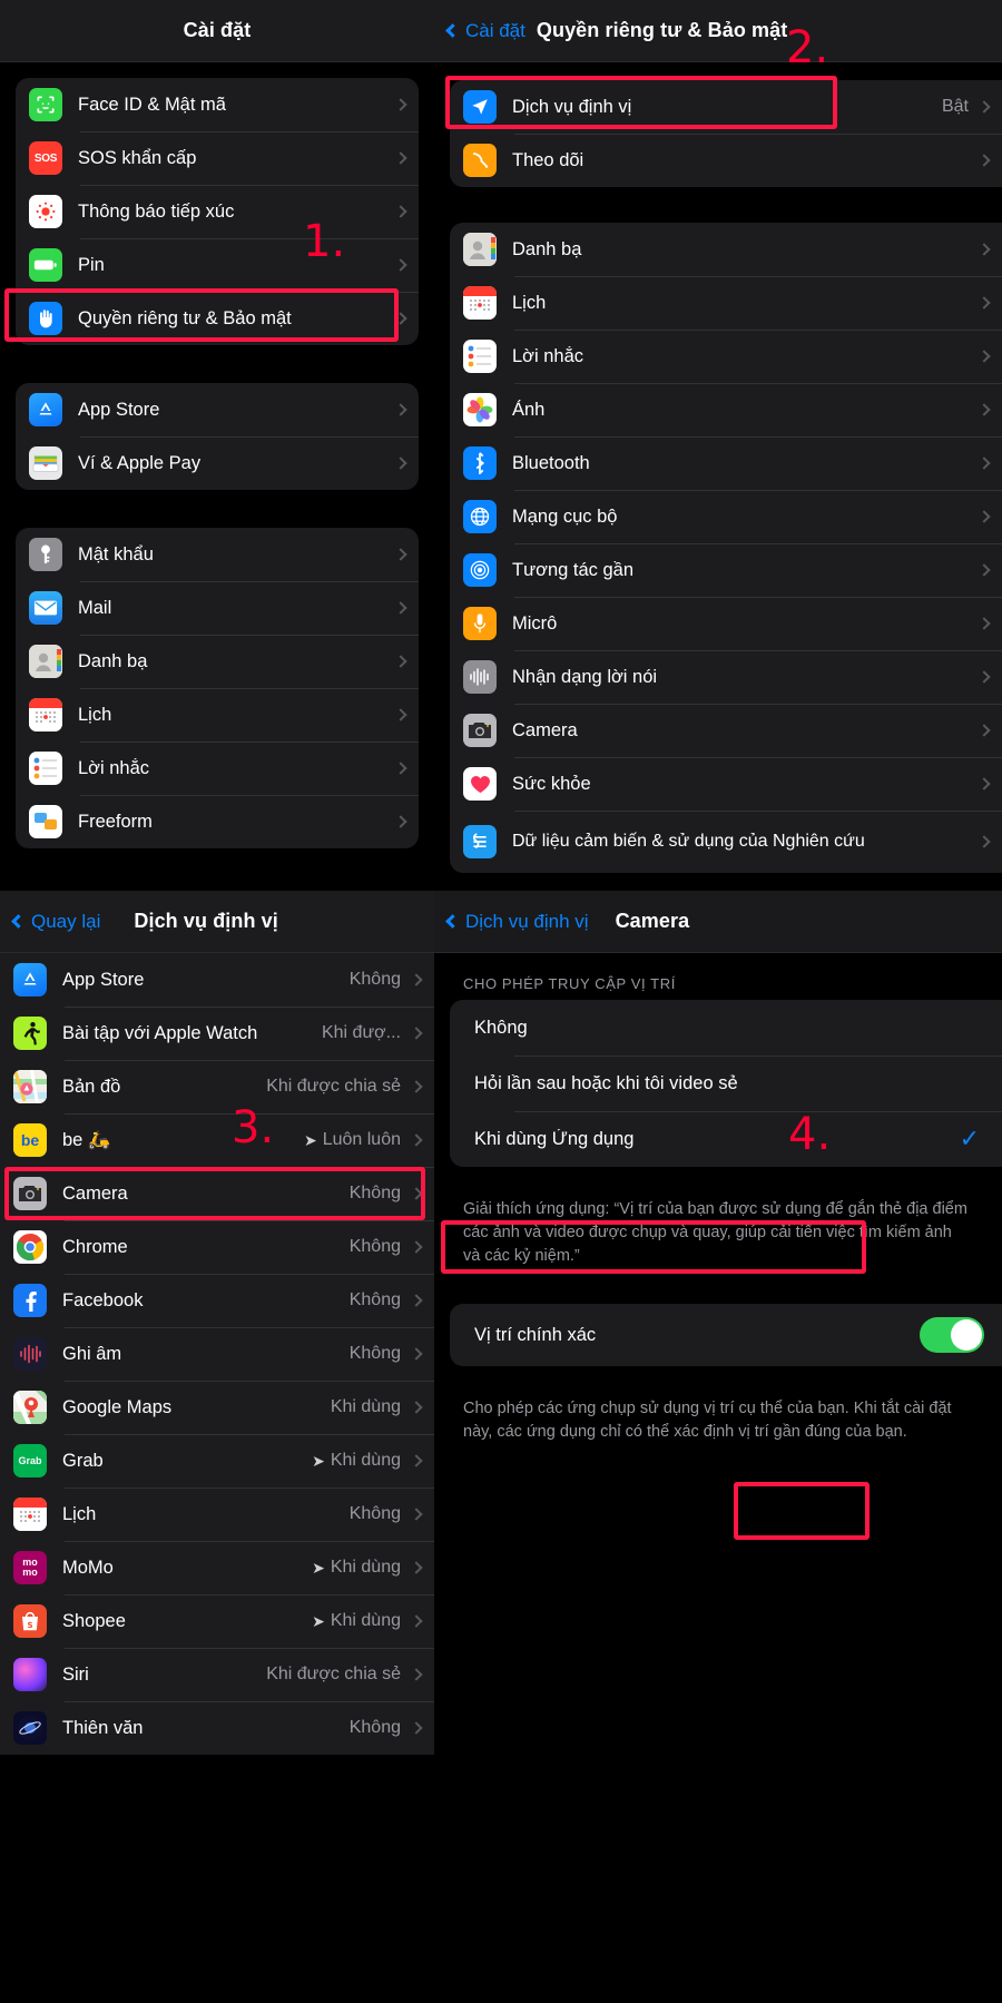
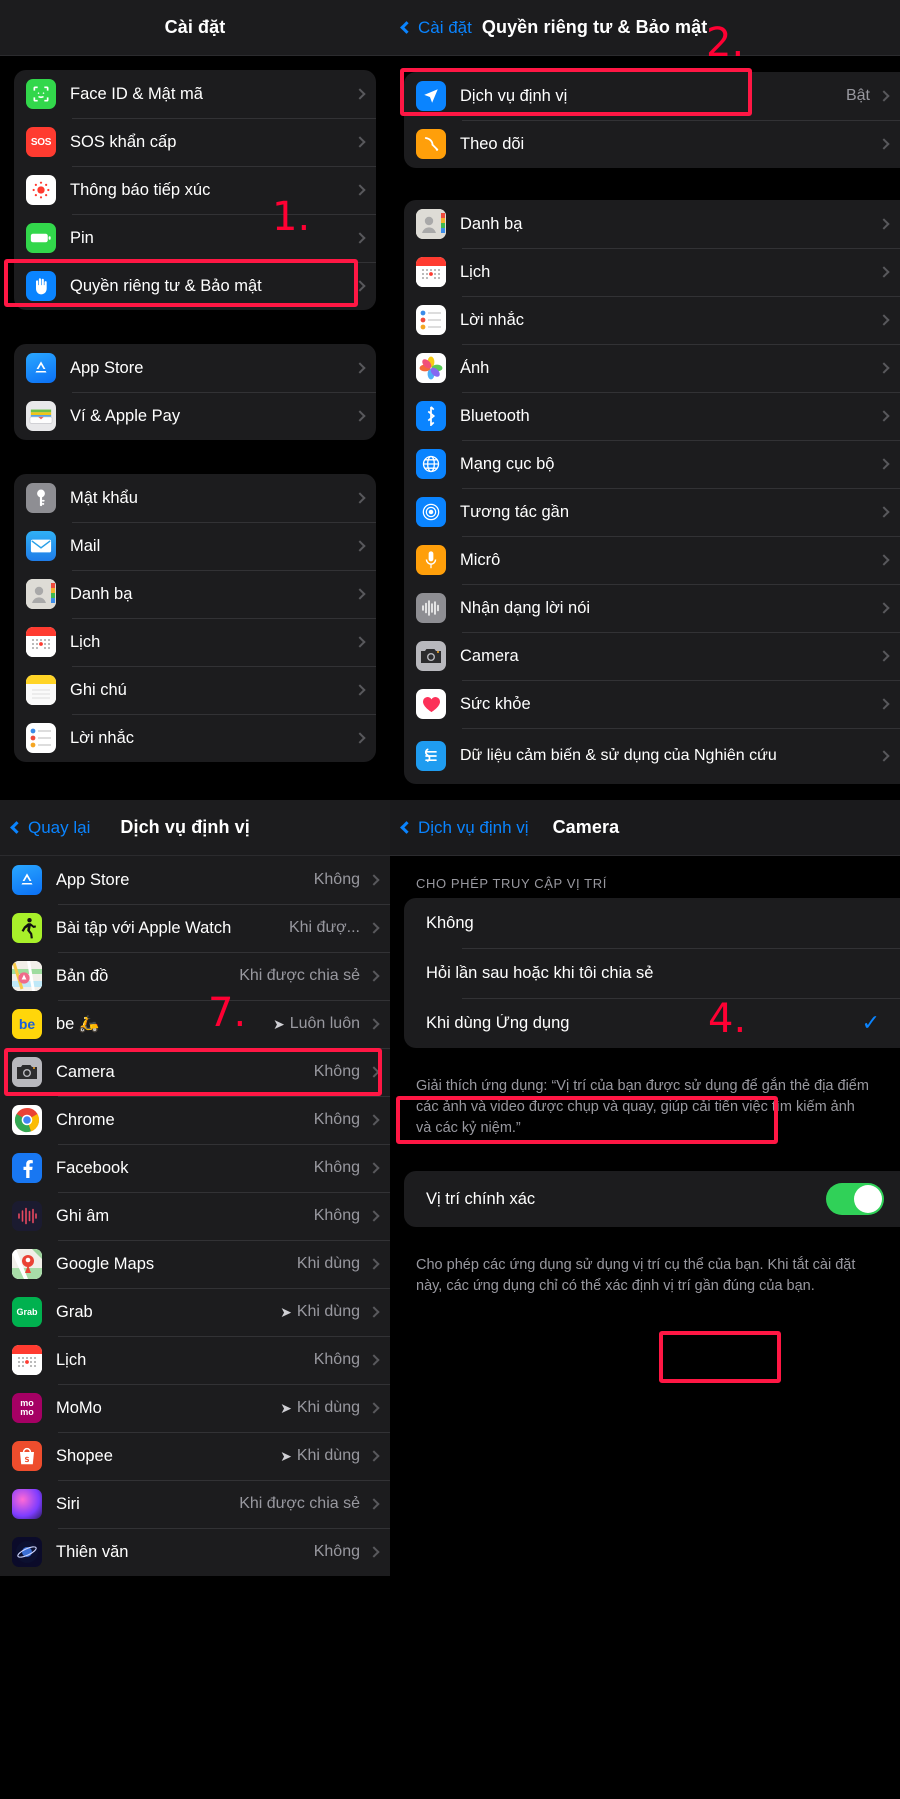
  Cài đặt
  Face ID & Mật mã
  SOS
  SOS khẩn cấp
  Thông báo tiếp xúc
  Pin
  Quyền riêng tư & Bảo mật
  App Store
  Ví & Apple Pay
  Mật khẩu
  Mail
  Danh bạ
  Lịch
+ Ghi chú
  Lời nhắc
- Freeform
  1.
  Cài đặt
  Quyền riêng tư & Bảo mật
  Dịch vụ định vị
  Bật
  Theo dõi
  Danh bạ
  Lịch
  Lời nhắc
  Ảnh
  Bluetooth
  Mạng cục bộ
  Tương tác gần
  Micrô
  Nhận dạng lời nói
  Camera
  Sức khỏe
  Dữ liệu cảm biến & sử dụng của Nghiên cứu
  2.
  Quay lại
  Dịch vụ định vị
  App Store
  Không
  Bài tập với Apple Watch
  Khi đượ...
  Bản đồ
  Khi được chia sẻ
  be
  be 🛵
  ➤
  Luôn luôn
  Camera
  Không
  Chrome
  Không
  Facebook
  Không
  Ghi âm
  Không
  Google Maps
  Khi dùng
  Grab
  Grab
  ➤
  Khi dùng
  Lịch
  Không
  mo
  mo
  MoMo
  ➤
  Khi dùng
  S
  Shopee
  ➤
  Khi dùng
  Siri
  Khi được chia sẻ
  Thiên văn
  Không
- 3.
+ 7.
  Dịch vụ định vị
  Camera
  CHO PHÉP TRUY CẬP VỊ TRÍ
  Không
- Hỏi lần sau hoặc khi tôi video sẻ
+ Hỏi lần sau hoặc khi tôi chia sẻ
  Khi dùng Ứng dụng
  ✓
  Giải thích ứng dụng: “Vị trí của bạn được sử dụng để gắn thẻ địa điểm các ảnh và video được chụp và quay, giúp cải tiến việc tìm kiếm ảnh và các kỷ niệm.”
  Vị trí chính xác
- Cho phép các ứng chụp sử dụng vị trí cụ thể của bạn. Khi tắt cài đặt này, các ứng dụng chỉ có thể xác định vị trí gần đúng của bạn.
+ Cho phép các ứng dụng sử dụng vị trí cụ thể của bạn. Khi tắt cài đặt này, các ứng dụng chỉ có thể xác định vị trí gần đúng của bạn.
  4.
